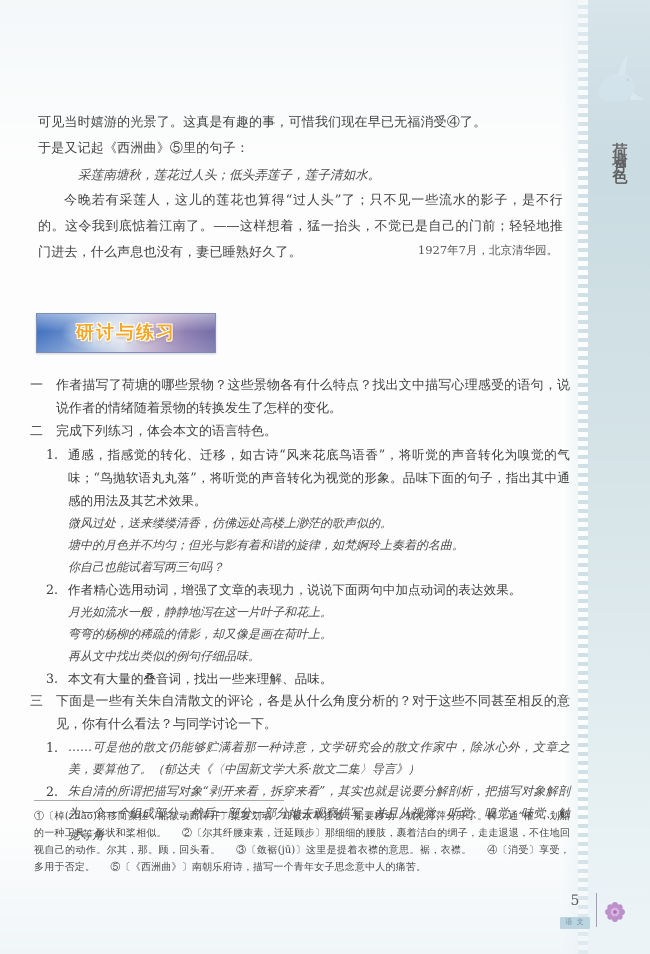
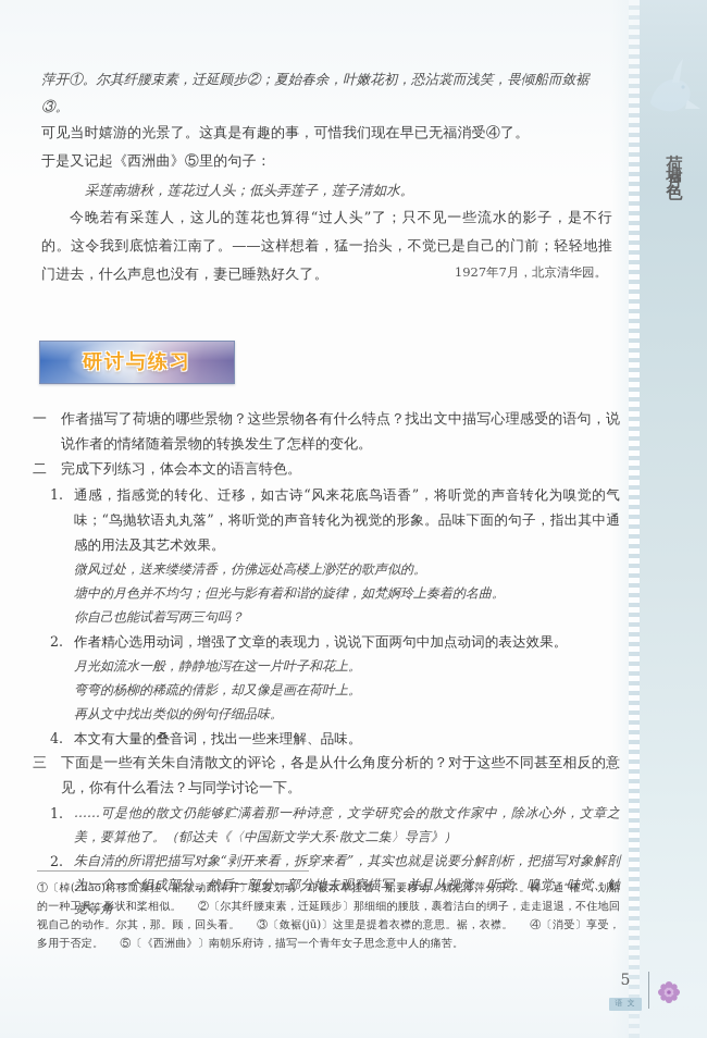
+ 萍开①。尔其纤腰束素，迁延顾步②；夏始春余，叶嫩花初，恐沾裳而浅笑，畏倾船而敛裾③。
  可见当时嬉游的光景了。这真是有趣的事，可惜我们现在早已无福消受④了。
  于是又记起《西洲曲》⑤里的句子：
  采莲南塘秋，莲花过人头；低头弄莲子，莲子清如水。
  今晚若有采莲人，这儿的莲花也算得“过人头”了；只不见一些流水的影子，是不行的。这令我到底惦着江南了。——这样想着，猛一抬头，不觉已是自己的门前；轻轻地推门进去，什么声息也没有，妻已睡熟好久了。
  1927年7月，北京清华园。
  研讨与练习
  一
  作者描写了荷塘的哪些景物？这些景物各有什么特点？找出文中描写心理感受的语句，说说作者的情绪随着景物的转换发生了怎样的变化。
  二
  完成下列练习，体会本文的语言特色。
  1.
  通感，指感觉的转化、迁移，如古诗“风来花底鸟语香”，将听觉的声音转化为嗅觉的气味；“鸟抛软语丸丸落”，将听觉的声音转化为视觉的形象。品味下面的句子，指出其中通感的用法及其艺术效果。
  微风过处，送来缕缕清香，仿佛远处高楼上渺茫的歌声似的。
  塘中的月色并不均匀；但光与影有着和谐的旋律，如梵婀玲上奏着的名曲。
  你自己也能试着写两三句吗？
  2.
  作者精心选用动词，增强了文章的表现力，说说下面两句中加点动词的表达效果。
  月光如流水一般，静静地泻在这一片叶子和花上。
  弯弯的杨柳的稀疏的倩影，却又像是画在荷叶上。
  再从文中找出类似的例句仔细品味。
- 3.
+ 4.
  本文有大量的叠音词，找出一些来理解、品味。
  三
  下面是一些有关朱自清散文的评论，各是从什么角度分析的？对于这些不同甚至相反的意见，你有什么看法？与同学讨论一下。
  1.
  ……可是他的散文仍能够贮满着那一种诗意，文学研究会的散文作家中，除冰心外，文章之美，要算他了。（郁达夫《〈中国新文学大系·散文二集〉导言》）
  2.
  朱自清的所谓把描写对象“剥开来看，拆穿来看”，其实也就是说要分解剖析，把描写对象解剖为一个一个组成部分，然后一部分一部分地去观察描写，并且从视觉、听觉、嗅觉、味觉、触觉等角
  ①〔棹(zhào)将移而藻挂，船欲动而萍开〕桨要划动，却被水草挂着；船要移动，就把浮萍分开了。棹，通“櫂”，划船的一种工具，形状和桨相似。 ②〔尔其纤腰束素，迁延顾步〕那细细的腰肢，裹着洁白的绸子，走走退退，不住地回视自己的动作。尔其，那。顾，回头看。 ③〔敛裾(jū)〕这里是提着衣襟的意思。裾，衣襟。 ④〔消受〕享受，多用于否定。 ⑤〔《西洲曲》〕南朝乐府诗，描写一个青年女子思念意中人的痛苦。
  5
  语 文
